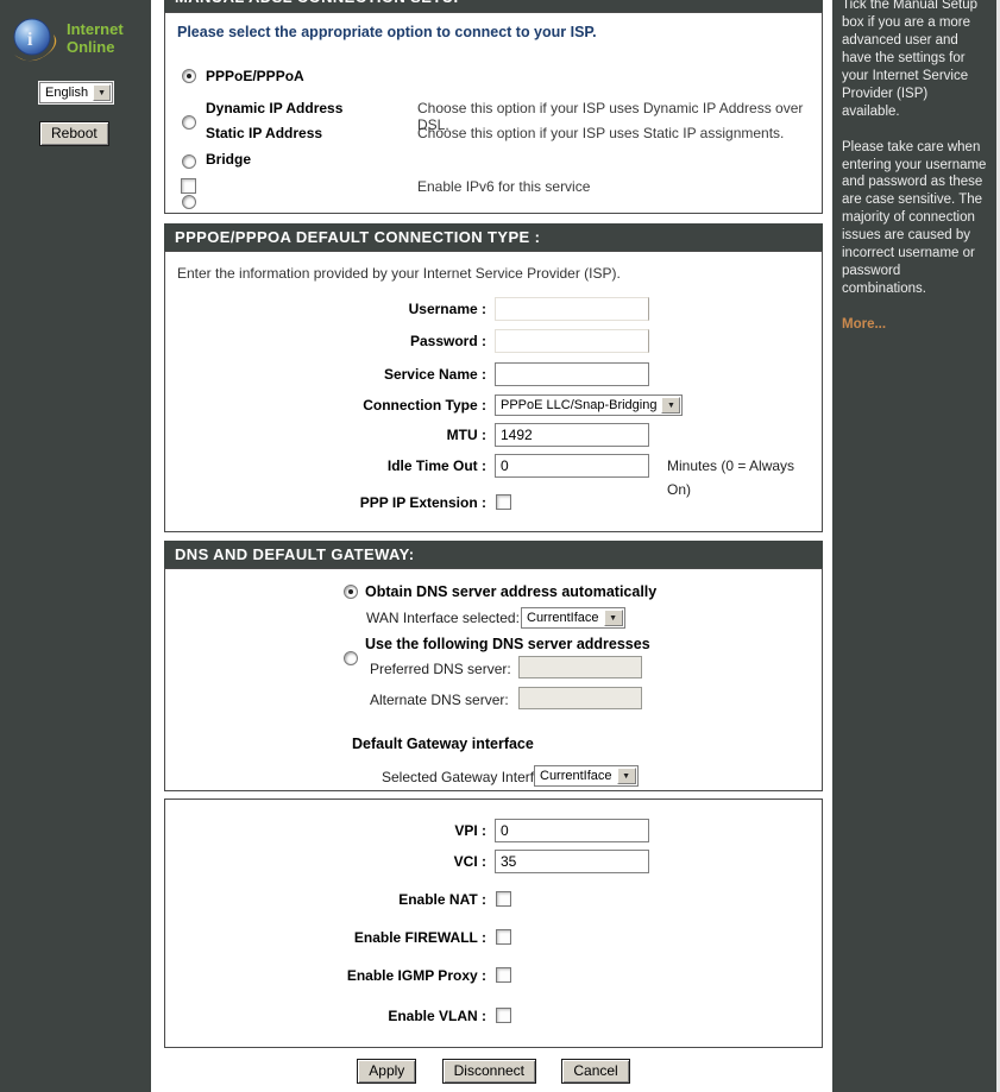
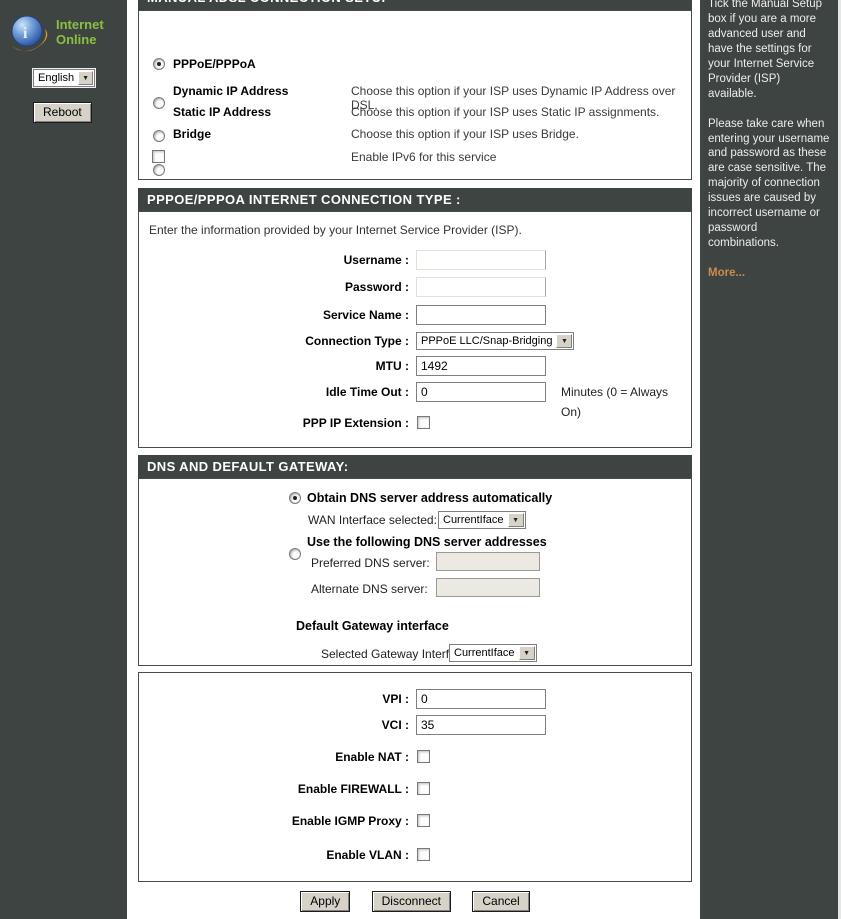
  i
  Internet
  Online
  English
  Reboot
  Tick the Manual Setup box if you are a more advanced user and have the settings for your Internet Service Provider (ISP) available.
  Please take care when entering your username and password as these are case sensitive. The majority of connection issues are caused by incorrect username or password combinations.
  More...
- Please select the appropriate option to connect to your ISP.
  PPPoE/PPPoA
  Dynamic IP Address
  Choose this option if your ISP uses Dynamic IP Address over DSL.
  Static IP Address
  Choose this option if your ISP uses Static IP assignments.
  Bridge
+ Choose this option if your ISP uses Bridge.
  Enable IPv6 for this service
- PPPOE/PPPOA DEFAULT CONNECTION TYPE :
+ PPPOE/PPPOA INTERNET CONNECTION TYPE :
  Enter the information provided by your Internet Service Provider (ISP).
  Username :
  Password :
  Service Name :
  Connection Type :
  PPPoE LLC/Snap-Bridging
  MTU :
  1492
  Idle Time Out :
  0
  Minutes (0 = Always On)
  PPP IP Extension :
  DNS AND DEFAULT GATEWAY:
  Obtain DNS server address automatically
  WAN Interface selected:
  CurrentIface
  Use the following DNS server addresses
  Preferred DNS server:
  Alternate DNS server:
  Default Gateway interface
  Selected Gateway Interf
  CurrentIface
  VPI :
  0
  VCI :
  35
  Enable NAT :
  Enable FIREWALL :
  Enable IGMP Proxy :
  Enable VLAN :
  Apply Disconnect Cancel
